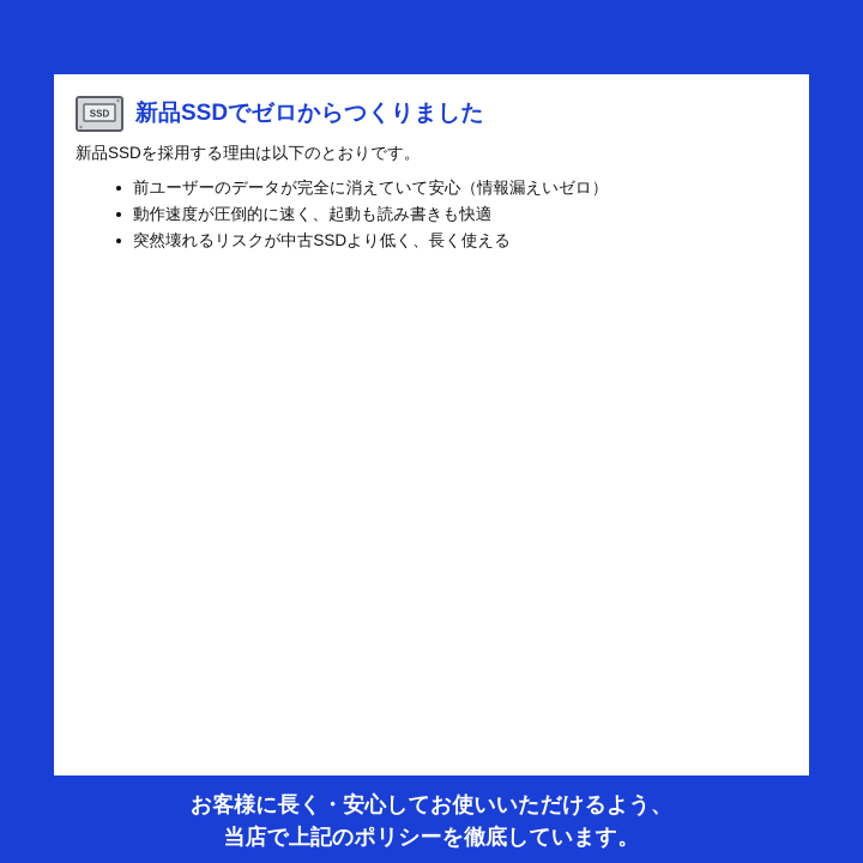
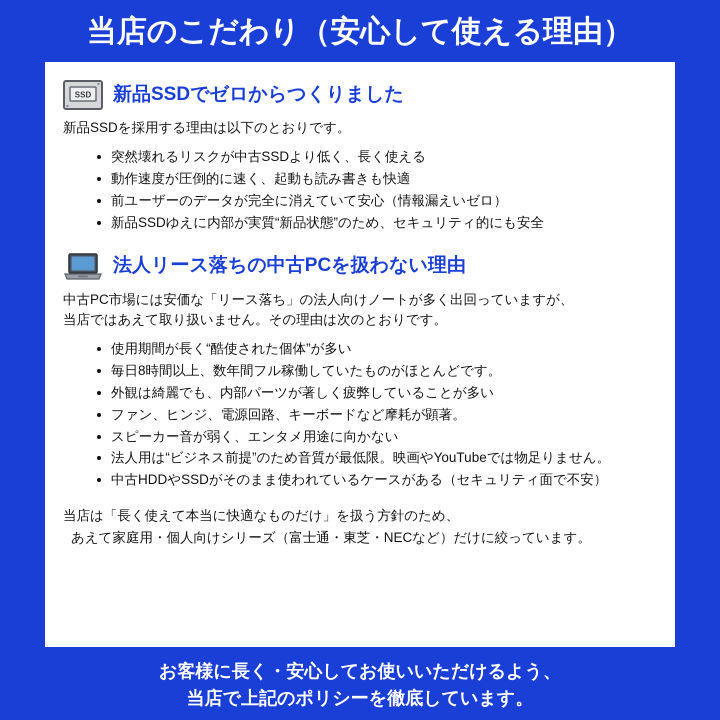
+ 当店のこだわり（安心して使える理由）
  SSD
  新品SSDでゼロからつくりました
  新品SSDを採用する理由は以下のとおりです。
- 前ユーザーのデータが完全に消えていて安心（情報漏えいゼロ）
+ 突然壊れるリスクが中古SSDより低く、長く使える
  動作速度が圧倒的に速く、起動も読み書きも快適
- 突然壊れるリスクが中古SSDより低く、長く使える
+ 前ユーザーのデータが完全に消えていて安心（情報漏えいゼロ）
+ 新品SSDゆえに内部が実質“新品状態”のため、セキュリティ的にも安全
+ 法人リース落ちの中古PCを扱わない理由
+ 中古PC市場には安価な「リース落ち」の法人向けノートが多く出回っていますが、
+ 当店ではあえて取り扱いません。その理由は次のとおりです。
+ 使用期間が長く“酷使された個体”が多い
+ 毎日8時間以上、数年間フル稼働していたものがほとんどです。
+ 外観は綺麗でも、内部パーツが著しく疲弊していることが多い
+ ファン、ヒンジ、電源回路、キーボードなど摩耗が顕著。
+ スピーカー音が弱く、エンタメ用途に向かない
+ 法人用は“ビジネス前提”のため音質が最低限。映画やYouTubeでは物足りません。
+ 中古HDDやSSDがそのまま使われているケースがある（セキュリティ面で不安）
+ 当店は「長く使えて本当に快適なものだけ」を扱う方針のため、
+ あえて家庭用・個人向けシリーズ（富士通・東芝・NECなど）だけに絞っています。
  お客様に長く・安心してお使いいただけるよう、
  当店で上記のポリシーを徹底しています。
